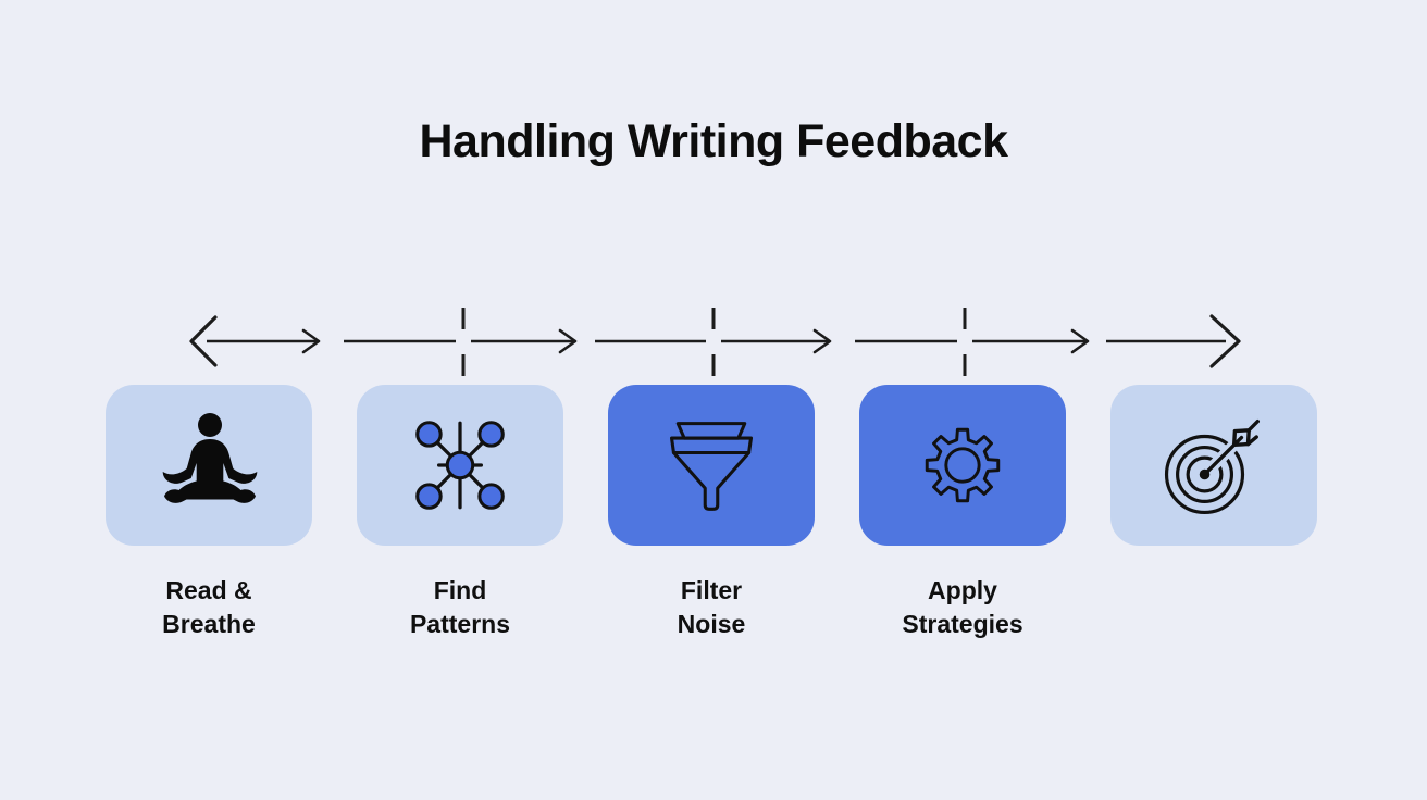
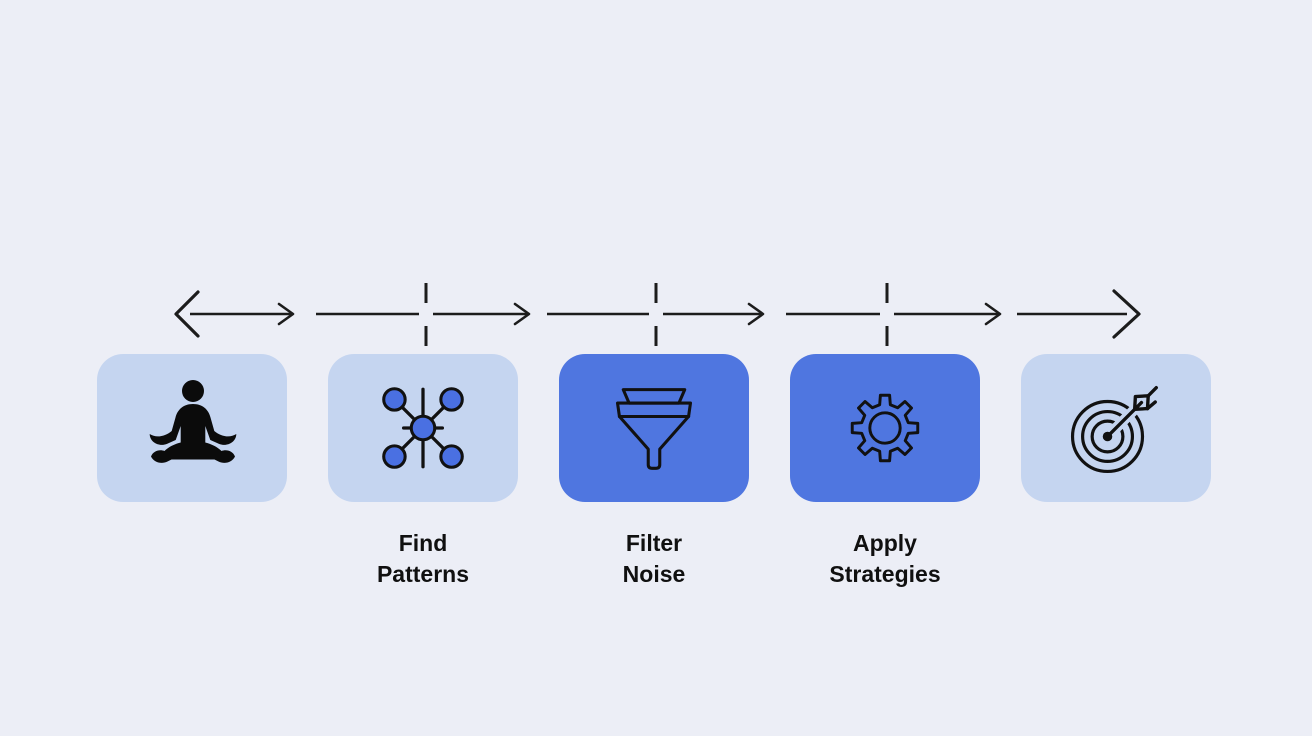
- Handling Writing Feedback
- Read &
- Breathe
  Find
  Patterns
  Filter
  Noise
  Apply
  Strategies
